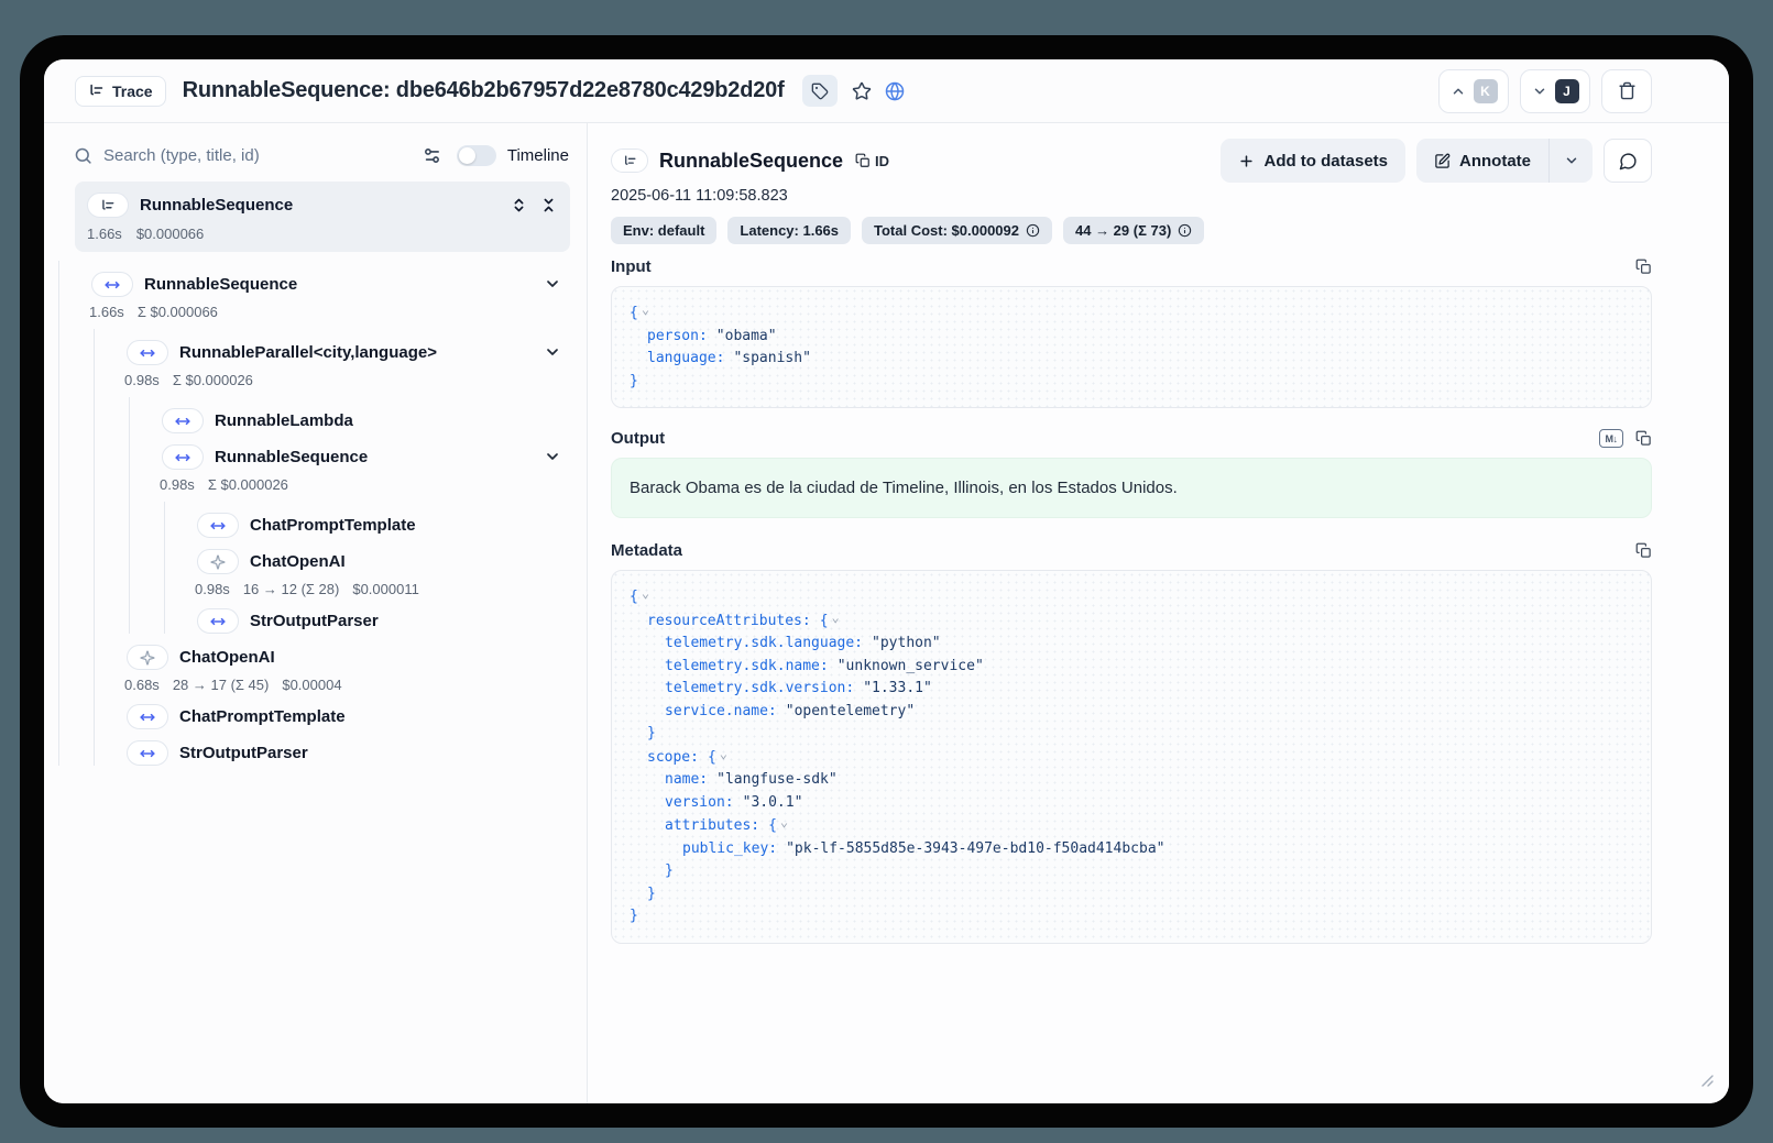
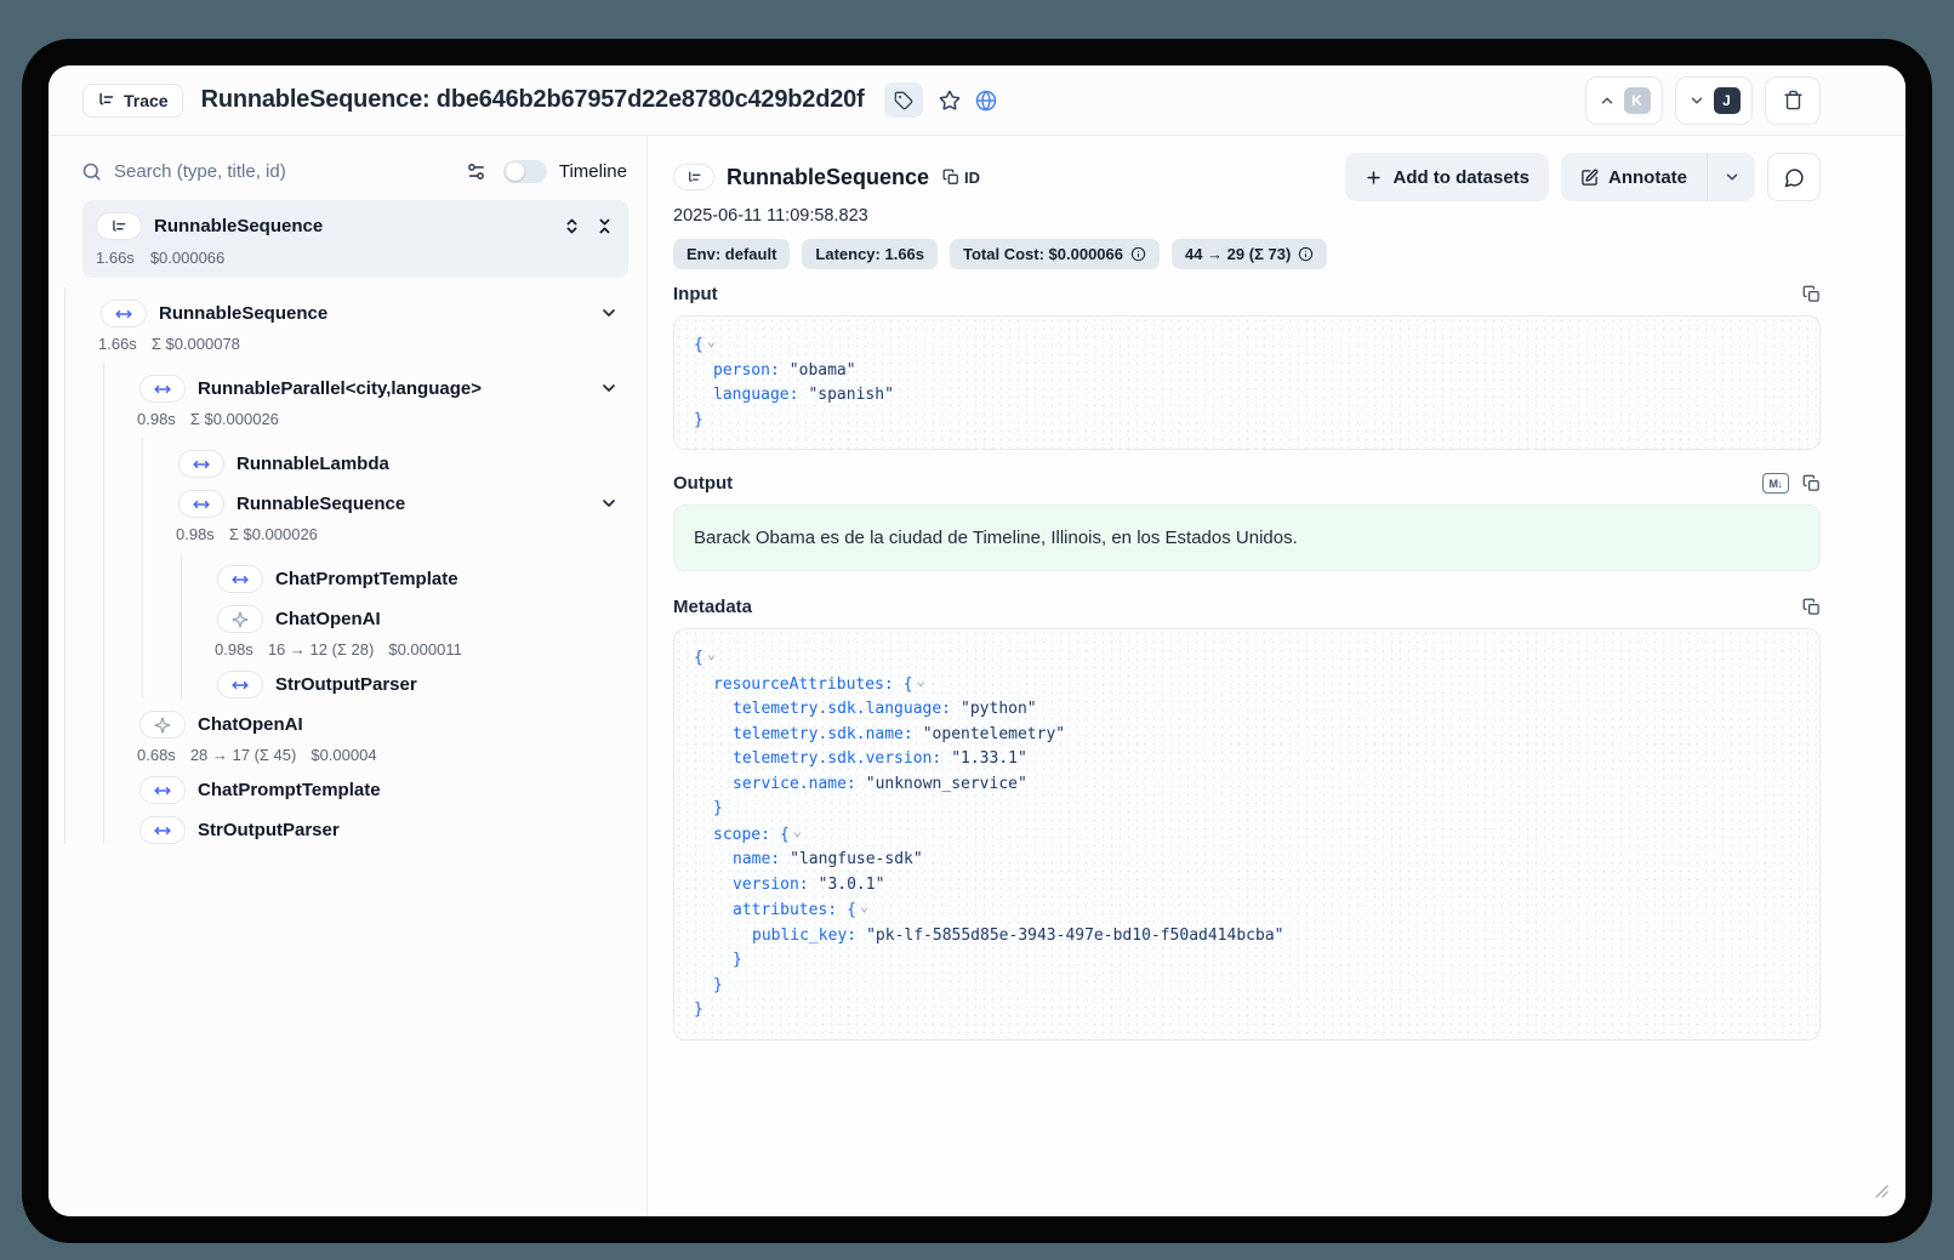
  Trace
  RunnableSequence: dbe646b2b67957d22e8780c429b2d20f
  K
  J
  Search (type, title, id)
  Timeline
  RunnableSequence
  1.66s
  $0.000066
  RunnableSequence
  1.66s
- Σ $0.000066
+ Σ $0.000078
  RunnableParallel<city,language>
  0.98s
  Σ $0.000026
  RunnableLambda
  RunnableSequence
  0.98s
  Σ $0.000026
  ChatPromptTemplate
  ChatOpenAI
  0.98s
  16 → 12 (Σ 28)
  $0.000011
  StrOutputParser
  ChatOpenAI
  0.68s
  28 → 17 (Σ 45)
  $0.00004
  ChatPromptTemplate
  StrOutputParser
  RunnableSequence
  ID
  Add to datasets
  Annotate
  2025-06-11 11:09:58.823
  Env: default
  Latency: 1.66s
- Total Cost: $0.000092
+ Total Cost: $0.000066
  44 → 29 (Σ 73)
  Input
  {
  person: "obama"
  language: "spanish"
  }
  Output
  Barack Obama es de la ciudad de Timeline, Illinois, en los Estados Unidos.
  Metadata
  {
  resourceAttributes: {
  telemetry.sdk.language: "python"
- telemetry.sdk.name: "unknown_service"
+ telemetry.sdk.name: "opentelemetry"
  telemetry.sdk.version: "1.33.1"
- service.name: "opentelemetry"
+ service.name: "unknown_service"
  }
  scope: {
  name: "langfuse-sdk"
  version: "3.0.1"
  attributes: {
  public_key: "pk-lf-5855d85e-3943-497e-bd10-f50ad414bcba"
  }
  }
  }
